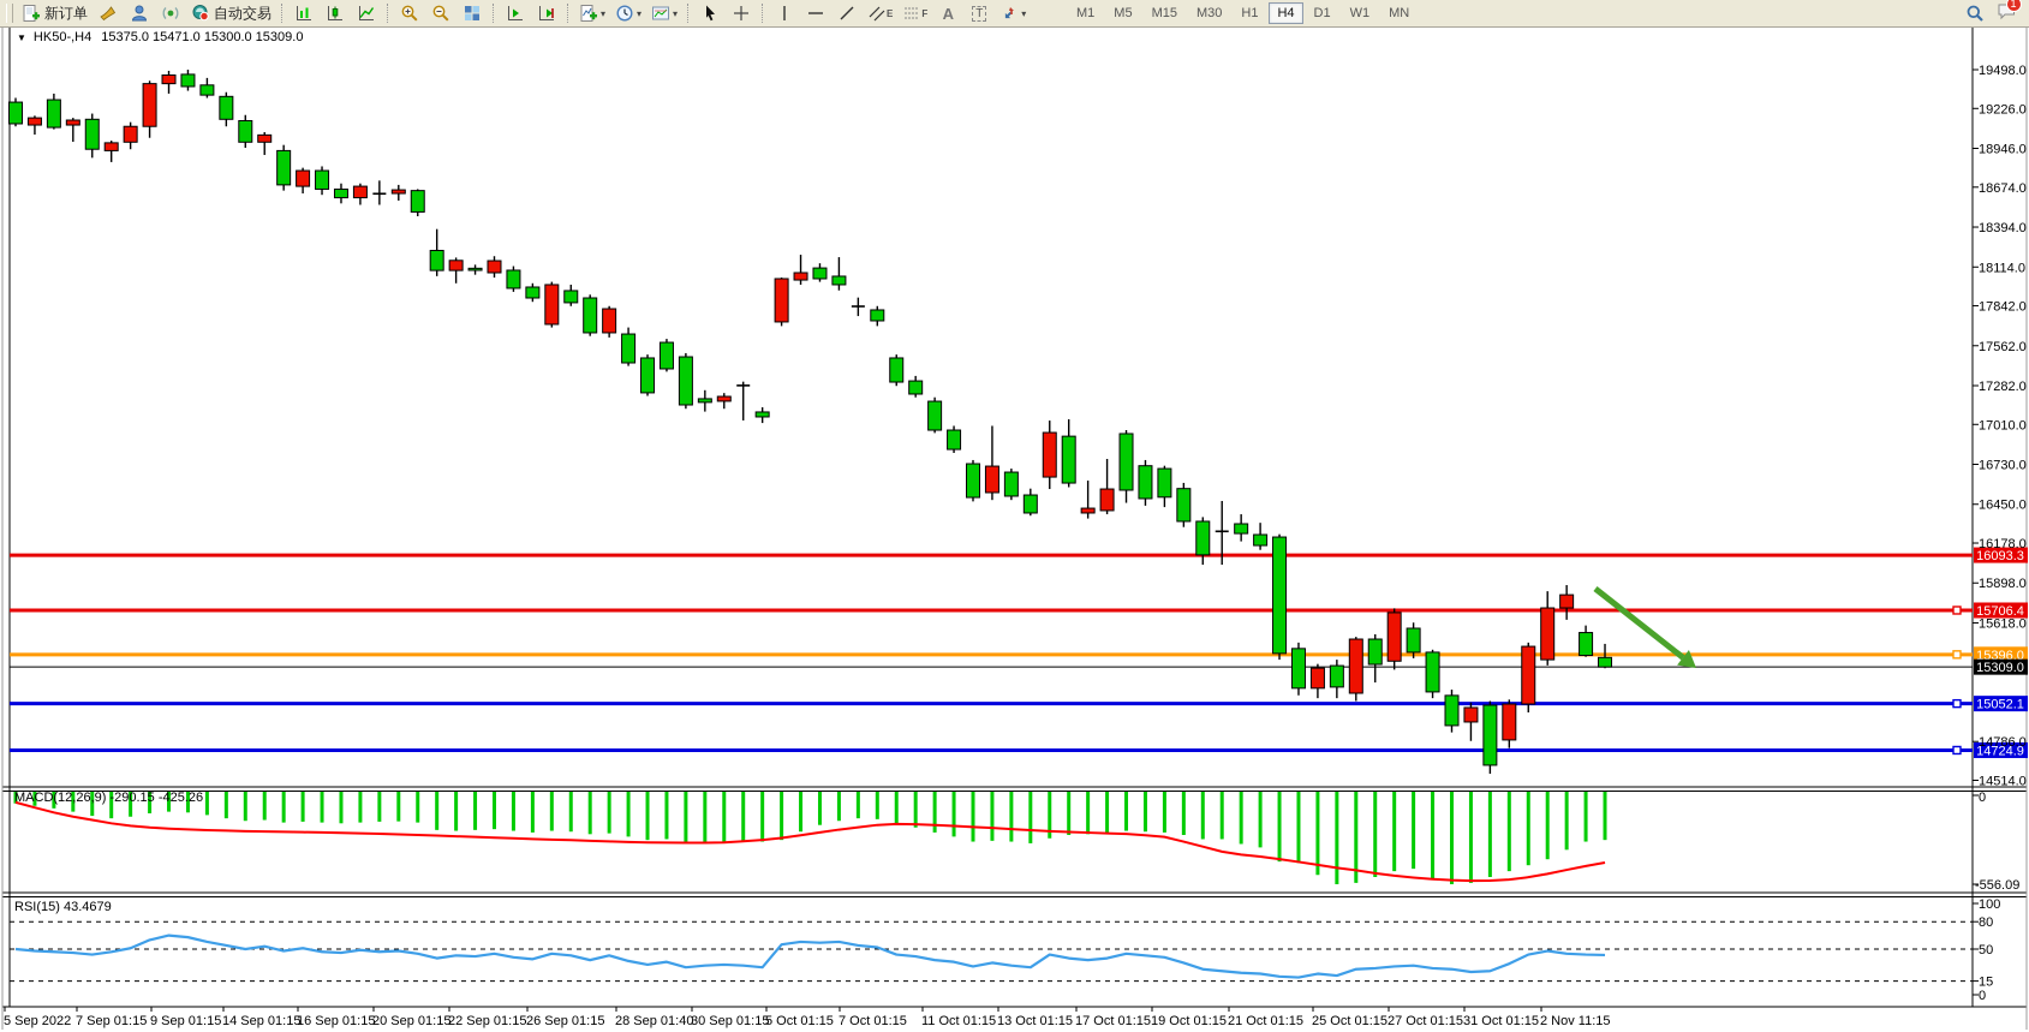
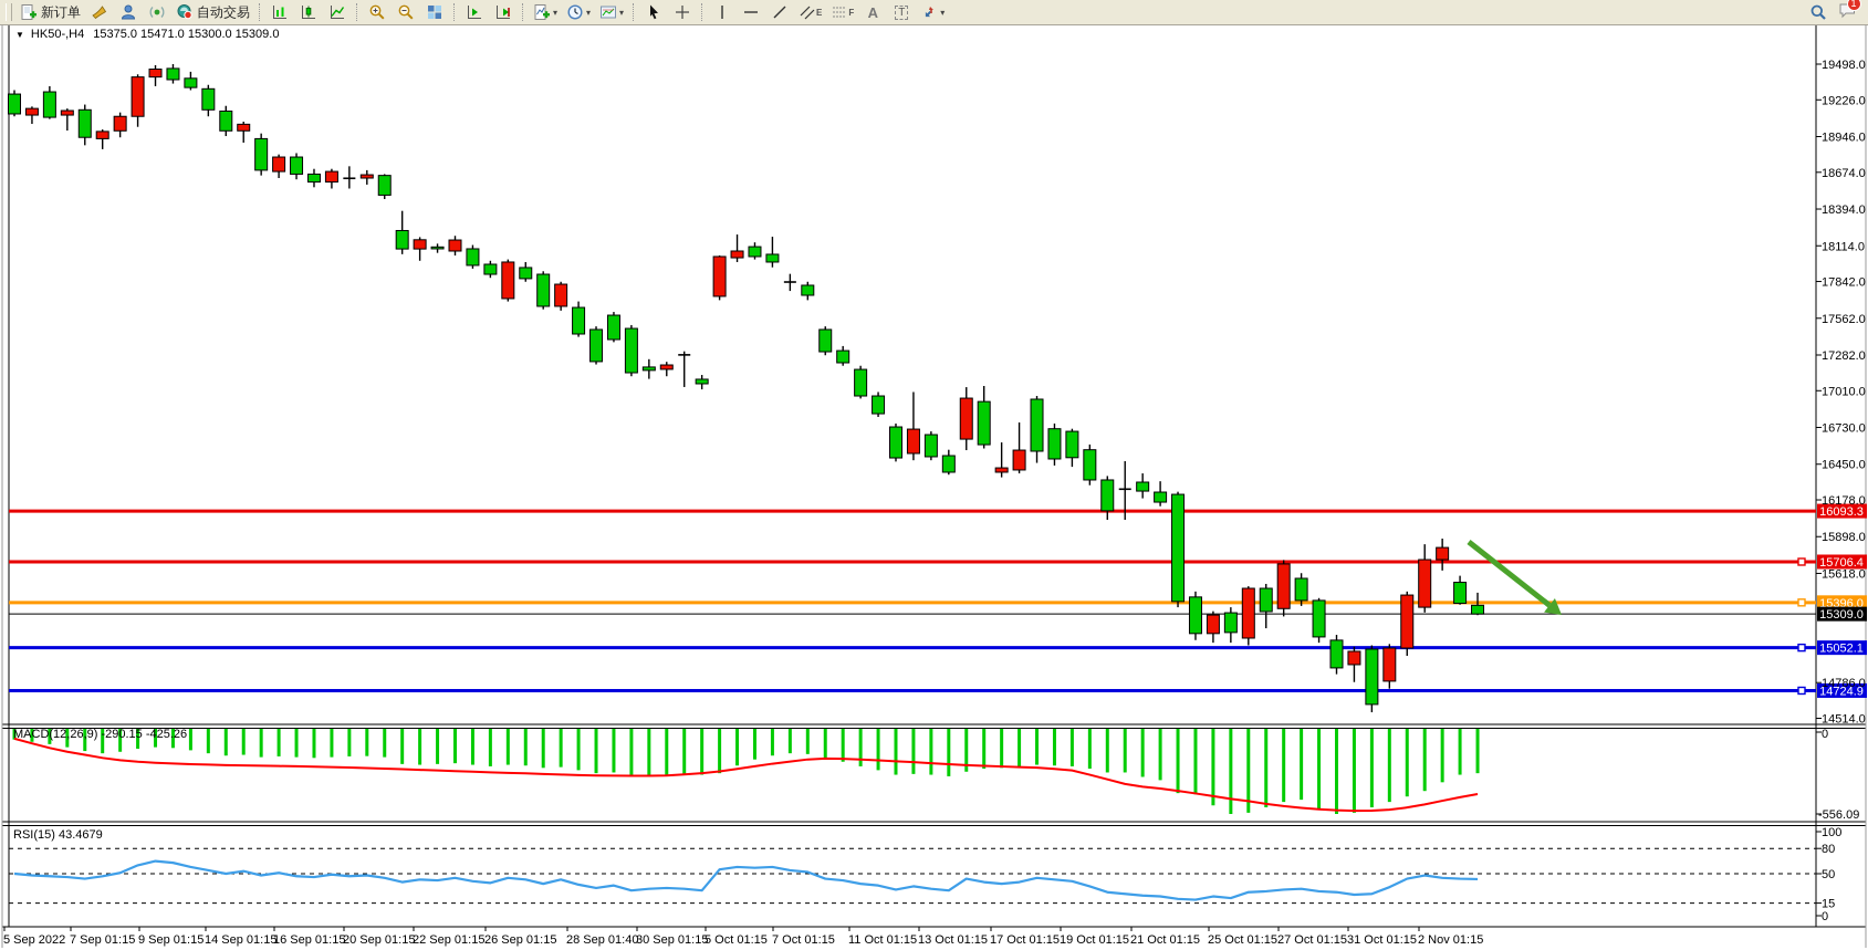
  新订单
  自动交易
  ▾
  ▾
  ▾
  E
  F
  A
  T
  ▾
- M1
- M5
- M15
- M30
- H1
- H4
- D1
- W1
- MN
  1
  16093.3
  15706.4
  15396.0
  15309.0
  15052.1
  14724.9
  19498.0
  19226.0
  18946.0
  18674.0
  18394.0
  18114.0
  17842.0
  17562.0
  17282.0
  17010.0
  16730.0
  16450.0
  16178.0
  15898.0
  15618.0
  14786.0
  14514.0
  5 Sep 2022
  7 Sep 01:15
  9 Sep 01:15
  14 Sep 01:15
  16 Sep 01:15
  20 Sep 01:15
  22 Sep 01:15
  26 Sep 01:15
  28 Sep 01:40
  30 Sep 01:15
  5 Oct 01:15
  7 Oct 01:15
  11 Oct 01:15
  13 Oct 01:15
  17 Oct 01:15
  19 Oct 01:15
  21 Oct 01:15
  25 Oct 01:15
  27 Oct 01:15
  31 Oct 01:15
- 2 Nov 11:15
+ 2 Nov 01:15
  0
  -556.09
  100
  80
  50
  15
  0
  ▼ HK50-,H4 15375.0 15471.0 15300.0 15309.0
  MACD(12,26,9) -290.15 -425.26
  RSI(15) 43.4679
